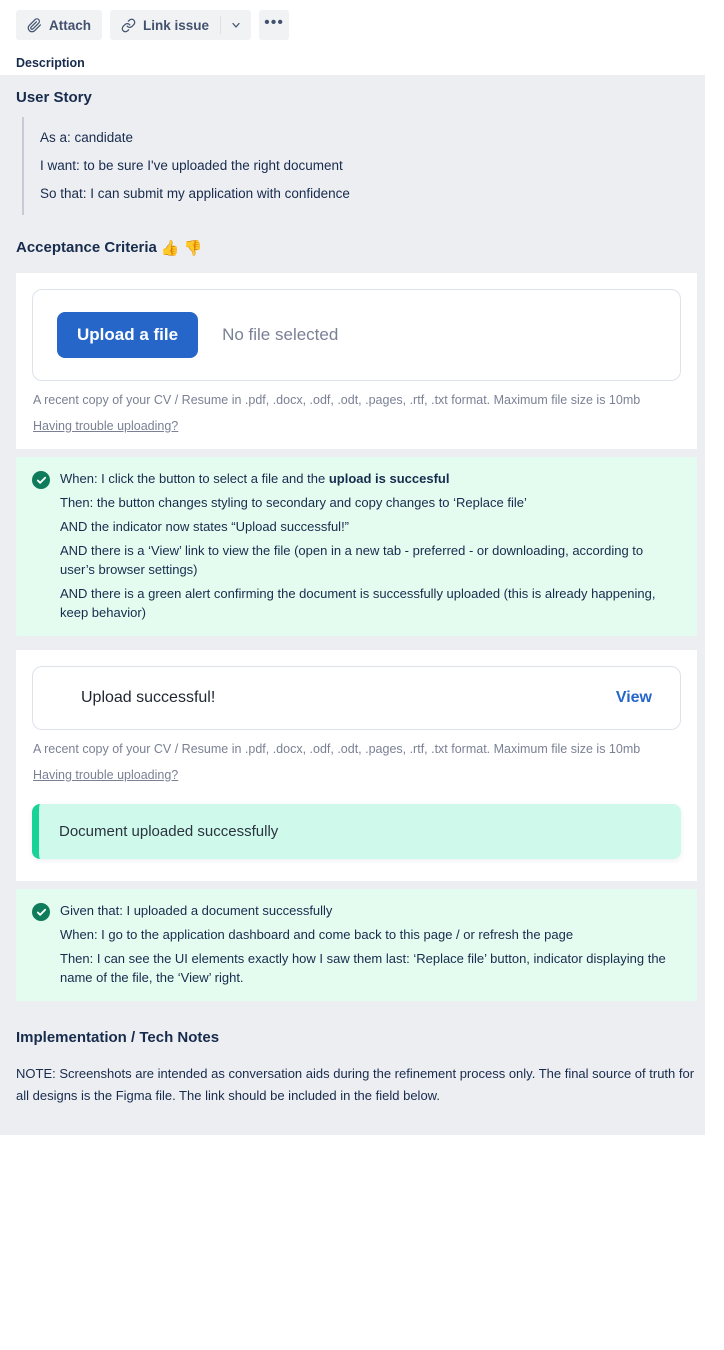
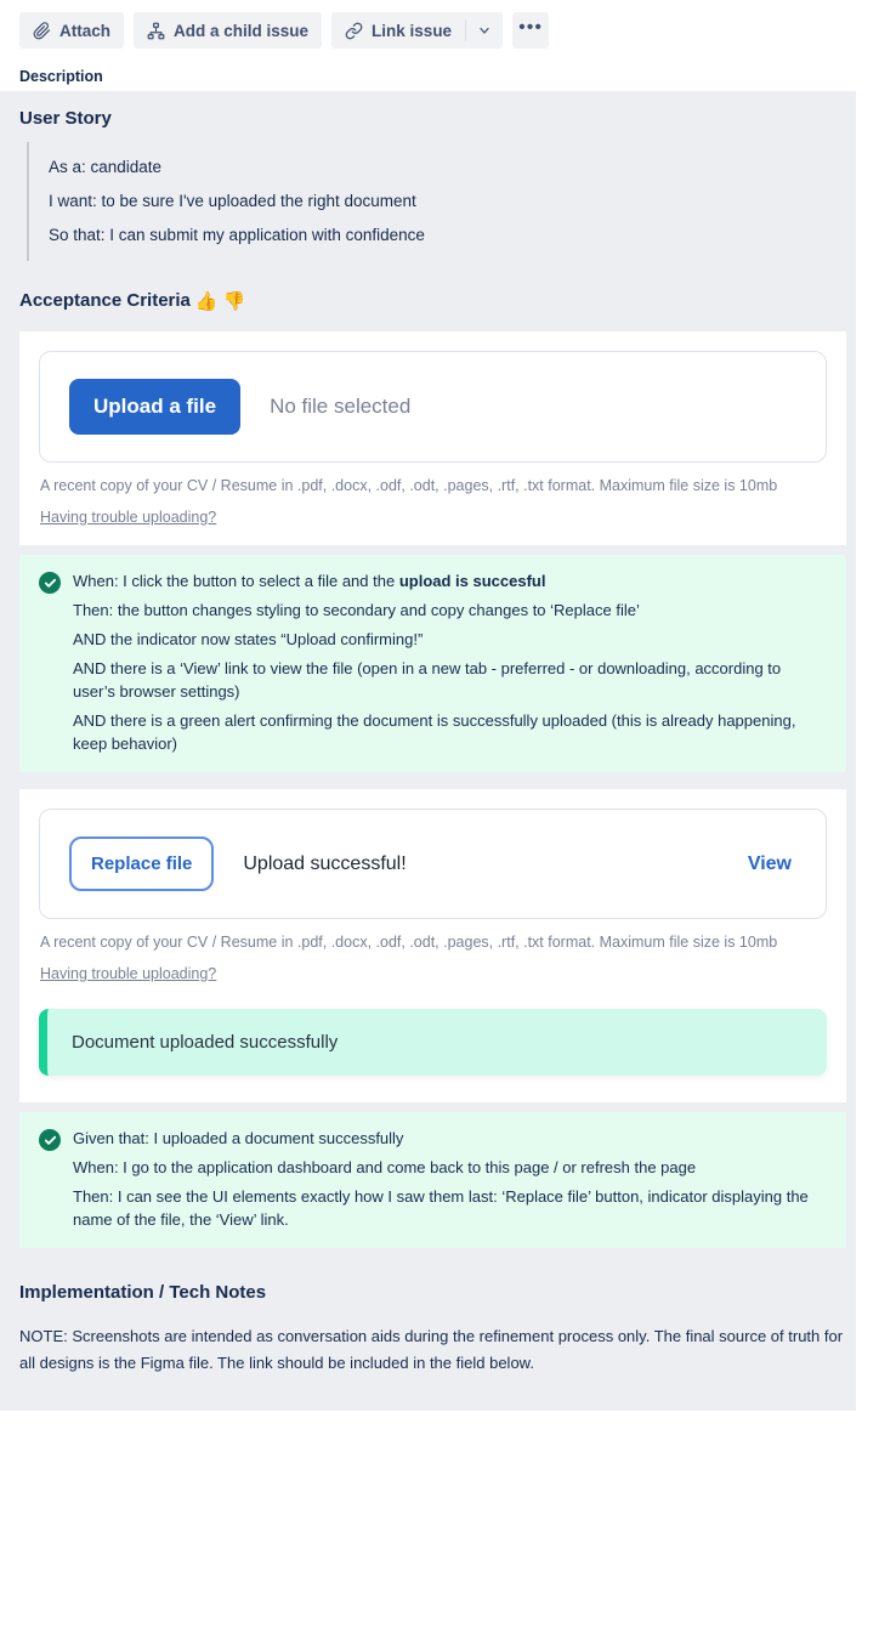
  Attach
+ Add a child issue
  Link issue
  •••
  Description
  User Story
  As a: candidate
  I want: to be sure I've uploaded the right document
  So that: I can submit my application with confidence
  Acceptance Criteria
  👍
  👎
  Upload a file
  No file selected
  A recent copy of your CV / Resume in .pdf, .docx, .odf, .odt, .pages, .rtf, .txt format. Maximum file size is 10mb
  Having trouble uploading?
  When: I click the button to select a file and the upload is succesful
  Then: the button changes styling to secondary and copy changes to ‘Replace file’
- AND the indicator now states “Upload successful!”
+ AND the indicator now states “Upload confirming!”
  AND there is a ‘View’ link to view the file (open in a new tab - preferred - or downloading, according to user’s browser settings)
  AND there is a green alert confirming the document is successfully uploaded (this is already happening, keep behavior)
+ Replace file
  Upload successful!
  View
  A recent copy of your CV / Resume in .pdf, .docx, .odf, .odt, .pages, .rtf, .txt format. Maximum file size is 10mb
  Having trouble uploading?
  Document uploaded successfully
  Given that: I uploaded a document successfully
  When: I go to the application dashboard and come back to this page / or refresh the page
- Then: I can see the UI elements exactly how I saw them last: ‘Replace file’ button, indicator displaying the name of the file, the ‘View’ right.
+ Then: I can see the UI elements exactly how I saw them last: ‘Replace file’ button, indicator displaying the name of the file, the ‘View’ link.
  Implementation / Tech Notes
  NOTE: Screenshots are intended as conversation aids during the refinement process only. The final source of truth for all designs is the Figma file. The link should be included in the field below.
